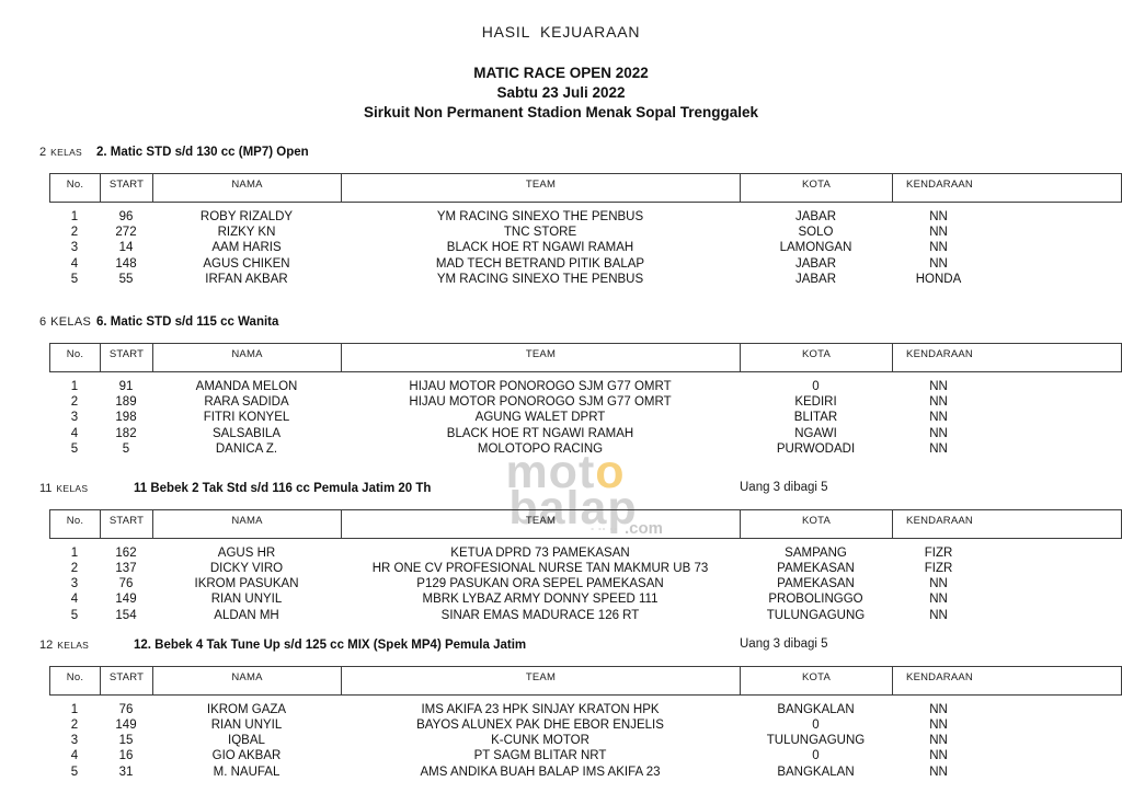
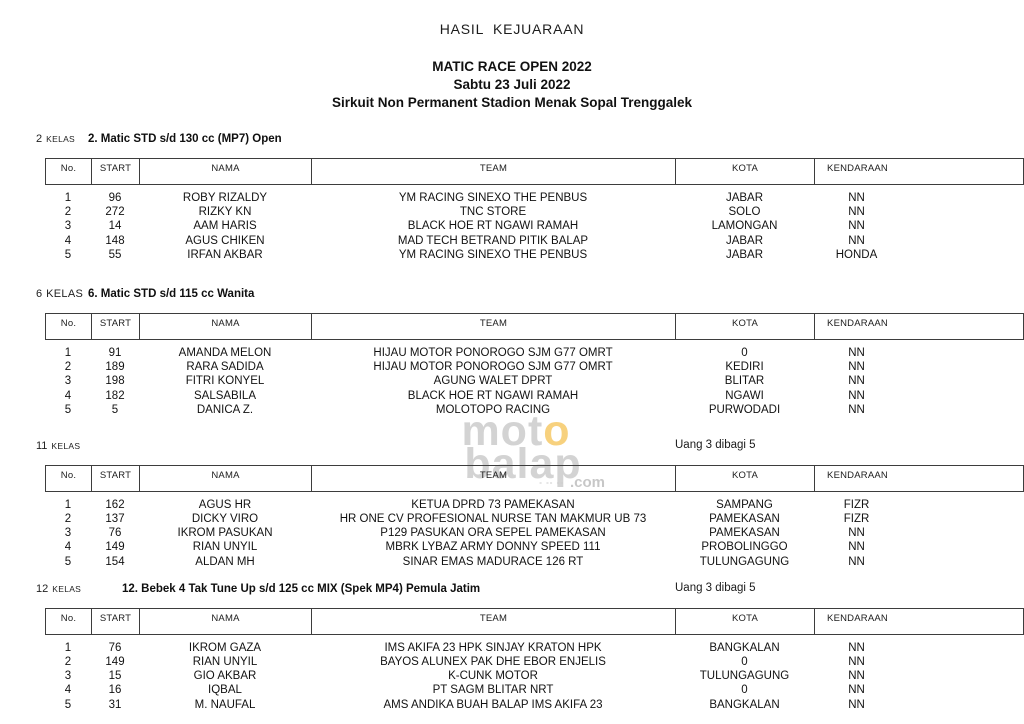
  moto
  balap
  - -- --
  .com
  HASIL KEJUARAAN
  MATIC RACE OPEN 2022
  Sabtu 23 Juli 2022
  Sirkuit Non Permanent Stadion Menak Sopal Trenggalek
  2
  KELAS
  2. Matic STD s/d 130 cc (MP7) Open
  No.
  START
  NAMA
  TEAM
  KOTA
  KENDARAAN
  1
  96
  ROBY RIZALDY
  YM RACING SINEXO THE PENBUS
  JABAR
  NN
  2
  272
  RIZKY KN
  TNC STORE
  SOLO
  NN
  3
  14
  AAM HARIS
  BLACK HOE RT NGAWI RAMAH
  LAMONGAN
  NN
  4
  148
  AGUS CHIKEN
  MAD TECH BETRAND PITIK BALAP
  JABAR
  NN
  5
  55
  IRFAN AKBAR
  YM RACING SINEXO THE PENBUS
  JABAR
  HONDA
  6
  KELAS
  6. Matic STD s/d 115 cc Wanita
  No.
  START
  NAMA
  TEAM
  KOTA
  KENDARAAN
  1
  91
  AMANDA MELON
  HIJAU MOTOR PONOROGO SJM G77 OMRT
  0
  NN
  2
  189
  RARA SADIDA
  HIJAU MOTOR PONOROGO SJM G77 OMRT
  KEDIRI
  NN
  3
  198
  FITRI KONYEL
  AGUNG WALET DPRT
  BLITAR
  NN
  4
  182
  SALSABILA
  BLACK HOE RT NGAWI RAMAH
  NGAWI
  NN
  5
  5
  DANICA Z.
  MOLOTOPO RACING
  PURWODADI
  NN
  11
  KELAS
- 11 Bebek 2 Tak Std s/d 116 cc Pemula Jatim 20 Th
  Uang 3 dibagi 5
  No.
  START
  NAMA
  TEAM
  KOTA
  KENDARAAN
  1
  162
  AGUS HR
  KETUA DPRD 73 PAMEKASAN
  SAMPANG
  FIZR
  2
  137
  DICKY VIRO
  HR ONE CV PROFESIONAL NURSE TAN MAKMUR UB 73
  PAMEKASAN
  FIZR
  3
  76
  IKROM PASUKAN
  P129 PASUKAN ORA SEPEL PAMEKASAN
  PAMEKASAN
  NN
  4
  149
  RIAN UNYIL
  MBRK LYBAZ ARMY DONNY SPEED 111
  PROBOLINGGO
  NN
  5
  154
  ALDAN MH
  SINAR EMAS MADURACE 126 RT
  TULUNGAGUNG
  NN
  12
  KELAS
  12. Bebek 4 Tak Tune Up s/d 125 cc MIX (Spek MP4) Pemula Jatim
  Uang 3 dibagi 5
  No.
  START
  NAMA
  TEAM
  KOTA
  KENDARAAN
  1
  76
  IKROM GAZA
  IMS AKIFA 23 HPK SINJAY KRATON HPK
  BANGKALAN
  NN
  2
  149
  RIAN UNYIL
  BAYOS ALUNEX PAK DHE EBOR ENJELIS
  0
  NN
  3
  15
- IQBAL
+ GIO AKBAR
  K-CUNK MOTOR
  TULUNGAGUNG
  NN
  4
  16
- GIO AKBAR
+ IQBAL
  PT SAGM BLITAR NRT
  0
  NN
  5
  31
  M. NAUFAL
  AMS ANDIKA BUAH BALAP IMS AKIFA 23
  BANGKALAN
  NN
